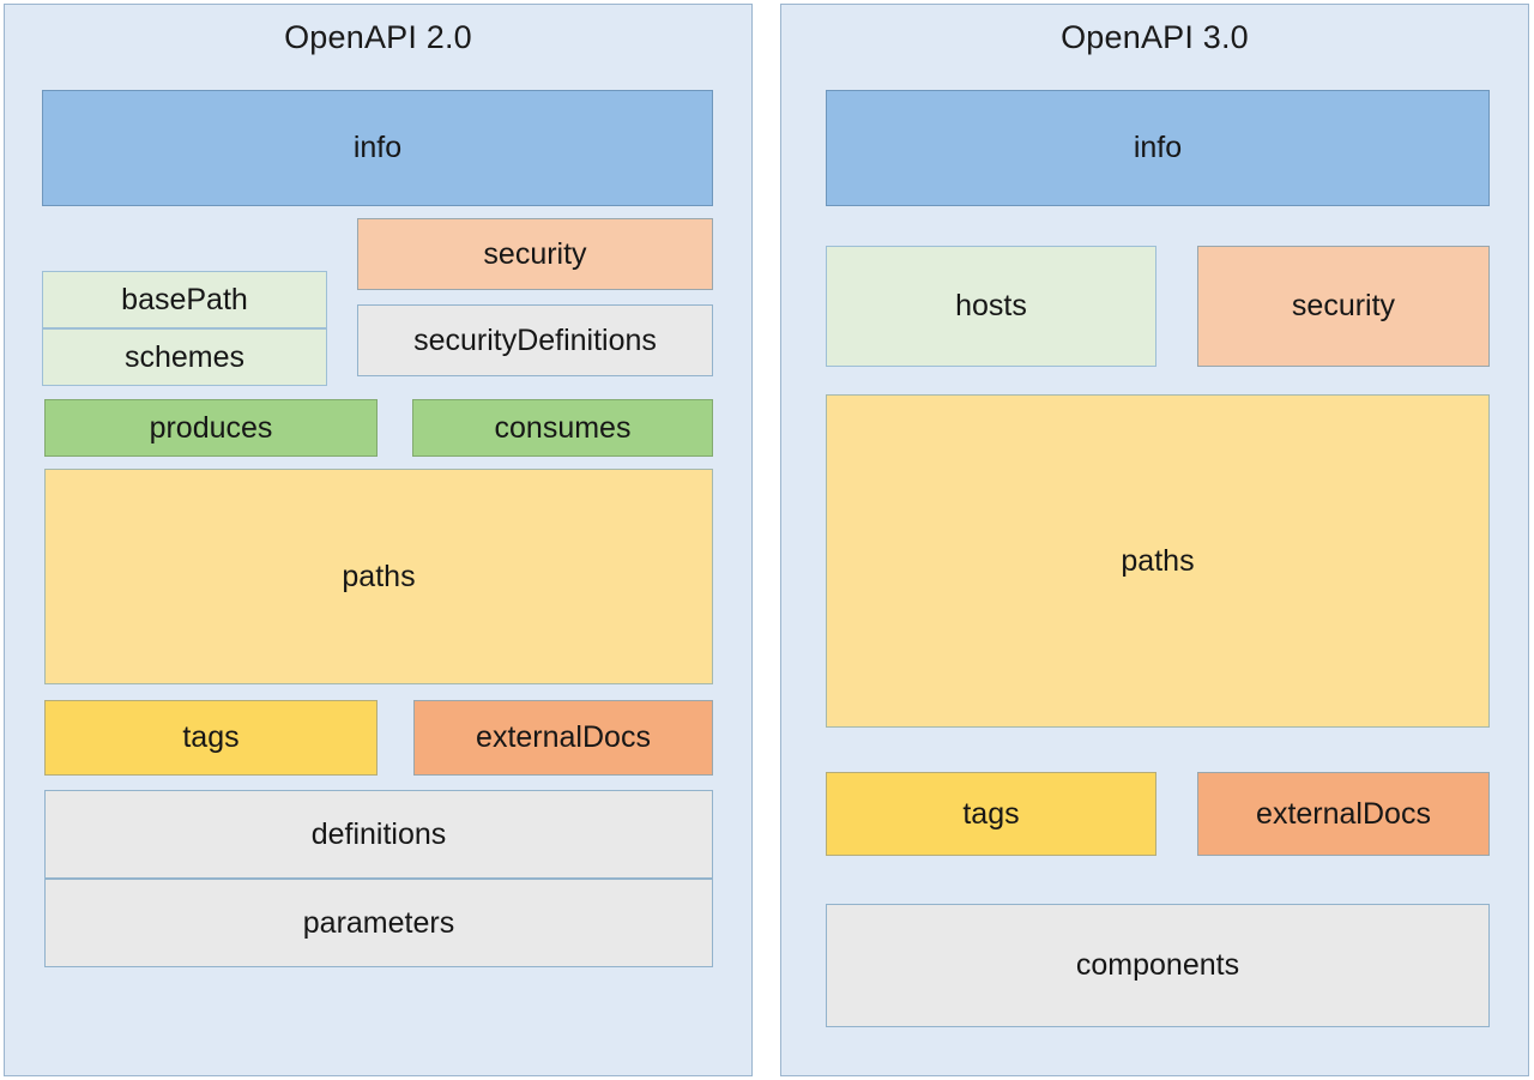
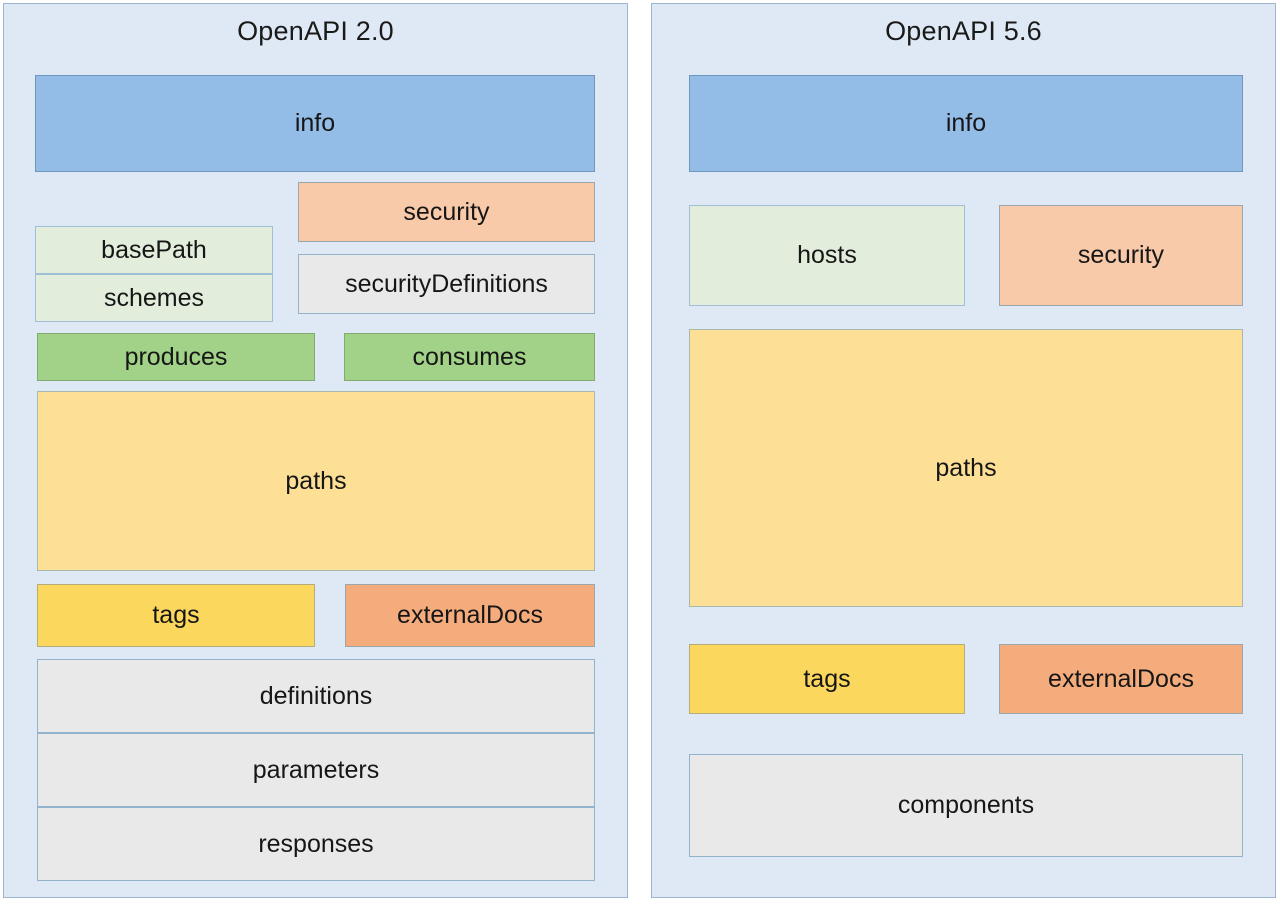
  OpenAPI 2.0
  info
  basePath
  schemes
  security
  securityDefinitions
  produces
  consumes
  paths
  tags
  externalDocs
  definitions
  parameters
+ responses
- OpenAPI 3.0
+ OpenAPI 5.6
  info
  hosts
  security
  paths
  tags
  externalDocs
  components
